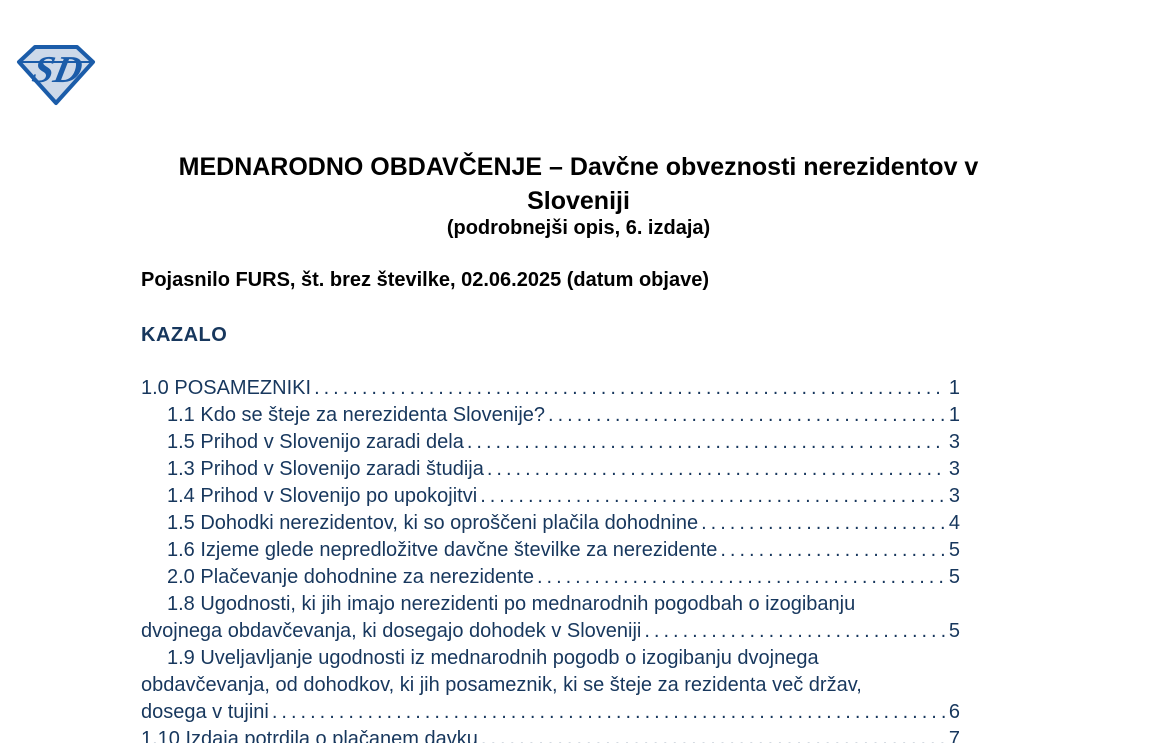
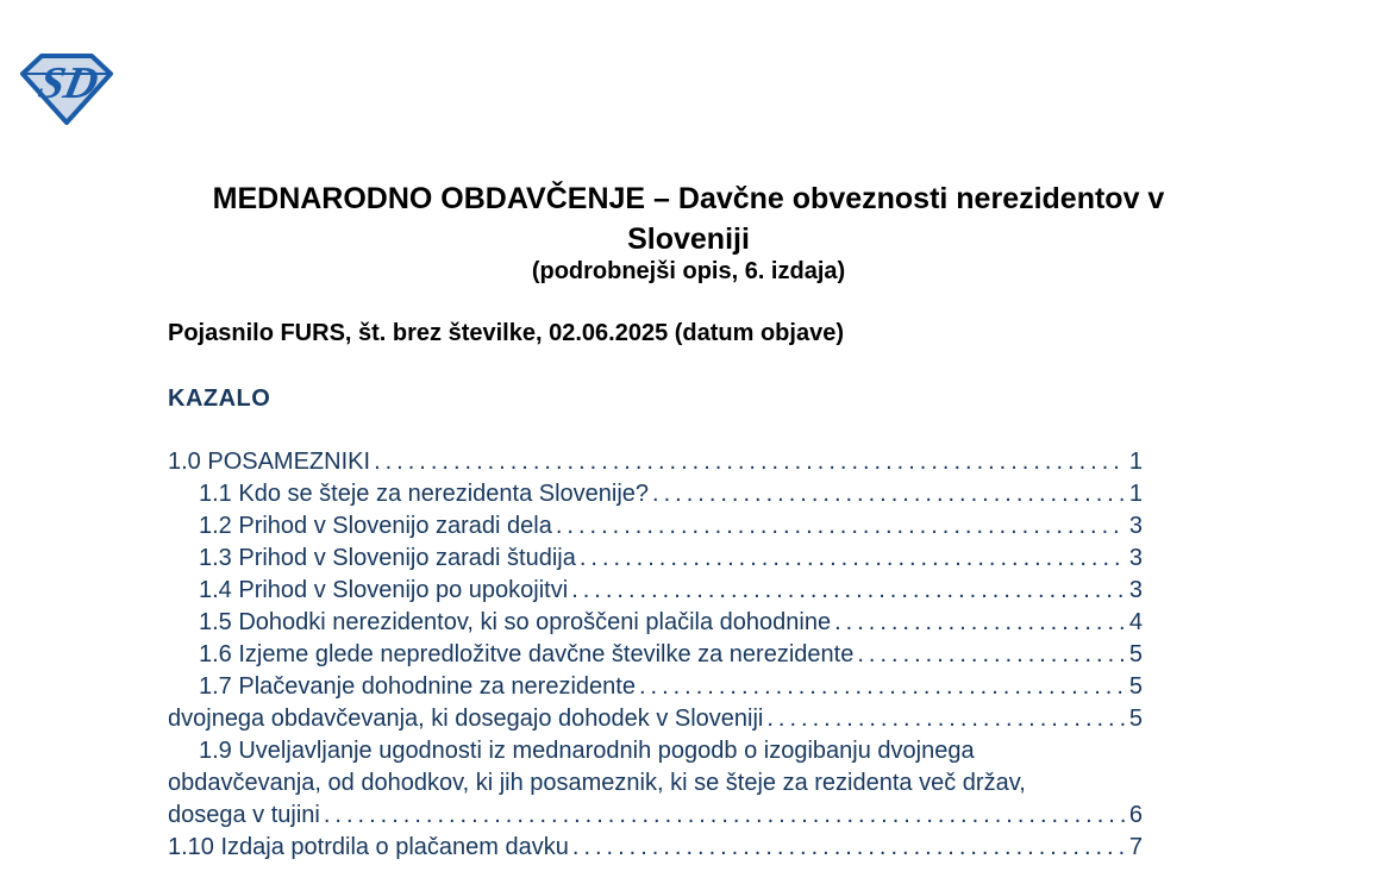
  MEDNARODNO OBDAVČENJE – Davčne obveznosti nerezidentov v
  Sloveniji
  (podrobnejši opis, 6. izdaja)
  Pojasnilo FURS, št. brez številke, 02.06.2025 (datum objave)
  KAZALO
  1.0 POSAMEZNIKI
  1
  1.1 Kdo se šteje za nerezidenta Slovenije?
  1
- 1.5 Prihod v Slovenijo zaradi dela
+ 1.2 Prihod v Slovenijo zaradi dela
  3
  1.3 Prihod v Slovenijo zaradi študija
  3
  1.4 Prihod v Slovenijo po upokojitvi
  3
  1.5 Dohodki nerezidentov, ki so oproščeni plačila dohodnine
  4
  1.6 Izjeme glede nepredložitve davčne številke za nerezidente
  5
- 2.0 Plačevanje dohodnine za nerezidente
+ 1.7 Plačevanje dohodnine za nerezidente
  5
- 1.8 Ugodnosti, ki jih imajo nerezidenti po mednarodnih pogodbah o izogibanju
  dvojnega obdavčevanja, ki dosegajo dohodek v Sloveniji
  5
  1.9 Uveljavljanje ugodnosti iz mednarodnih pogodb o izogibanju dvojnega
  obdavčevanja, od dohodkov, ki jih posameznik, ki se šteje za rezidenta več držav,
  dosega v tujini
  6
  1.10 Izdaja potrdila o plačanem davku
  7
